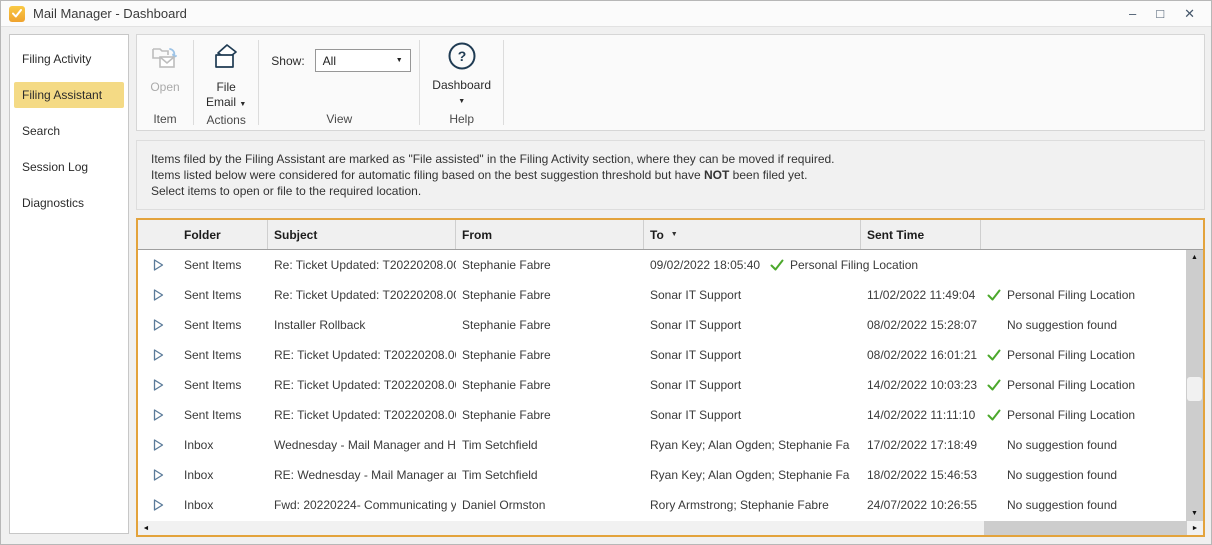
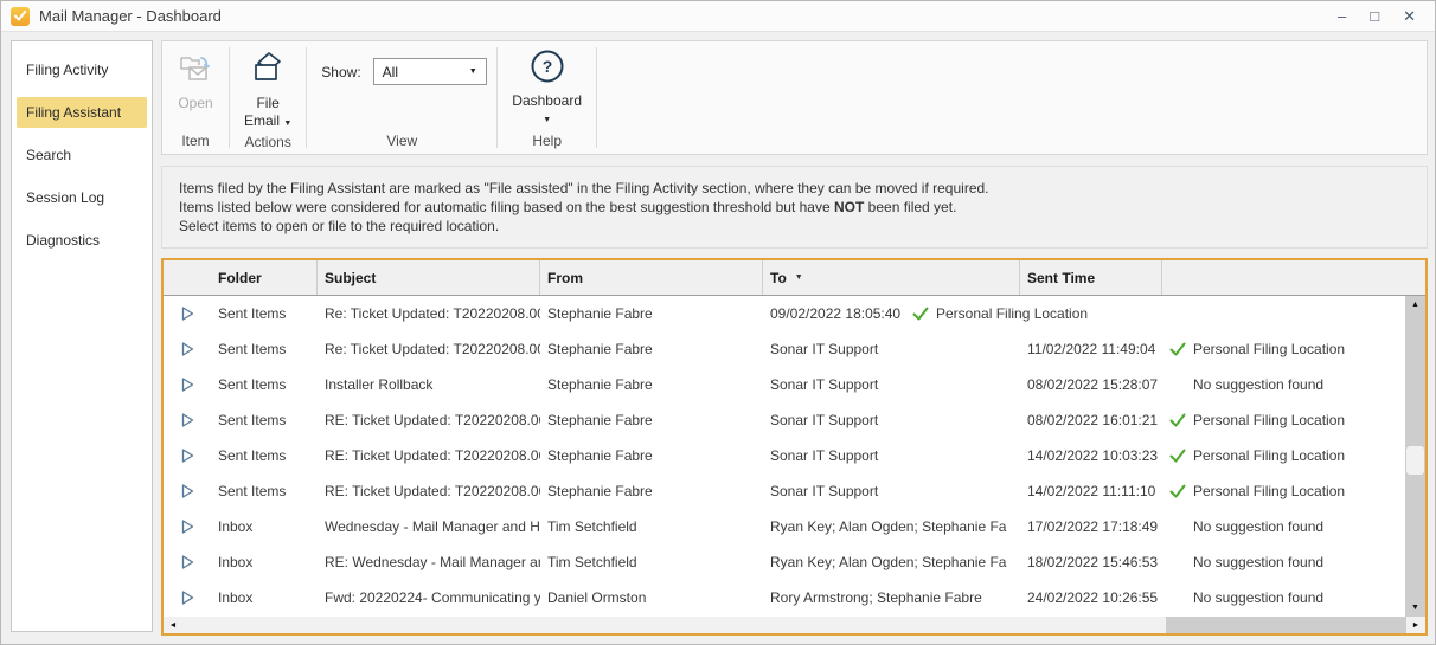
  Mail Manager - Dashboard
  –
  □
  ✕
  Filing Activity
  Filing Assistant
  Search
  Session Log
  Diagnostics
  Open
  Item
  File
  Email
  Actions
  Show:
  All
  View
  ?
  Dashboard
  Help
  Items filed by the Filing Assistant are marked as "File assisted" in the Filing Activity section, where they can be moved if required.
  Items listed below were considered for automatic filing based on the best suggestion threshold but have NOT been filed yet.
  Select items to open or file to the required location.
  Folder
  Subject
  From
  To
  Sent Time
  Sent Items
  Re: Ticket Updated: T20220208.0
  Stephanie Fabre
  09/02/2022 18:05:40
  Personal Filing Location
  Sent Items
  Re: Ticket Updated: T20220208.0
  Stephanie Fabre
  Sonar IT Support
  11/02/2022 11:49:04
  Personal Filing Location
  Sent Items
  Installer Rollback
  Stephanie Fabre
  Sonar IT Support
  08/02/2022 15:28:07
  No suggestion found
  Sent Items
  RE: Ticket Updated: T20220208.0
  Stephanie Fabre
  Sonar IT Support
  08/02/2022 16:01:21
  Personal Filing Location
  Sent Items
  RE: Ticket Updated: T20220208.0
  Stephanie Fabre
  Sonar IT Support
  14/02/2022 10:03:23
  Personal Filing Location
  Sent Items
  RE: Ticket Updated: T20220208.0
  Stephanie Fabre
  Sonar IT Support
  14/02/2022 11:11:10
  Personal Filing Location
  Inbox
  Wednesday - Mail Manager and H
  Tim Setchfield
  Ryan Key; Alan Ogden; Stephanie Fa
  17/02/2022 17:18:49
  No suggestion found
  Inbox
  RE: Wednesday - Mail Manager a
  Tim Setchfield
  Ryan Key; Alan Ogden; Stephanie Fa
  18/02/2022 15:46:53
  No suggestion found
  Inbox
  Fwd: 20220224- Communicating y
  Daniel Ormston
  Rory Armstrong; Stephanie Fabre
- 24/07/2022 10:26:55
+ 24/02/2022 10:26:55
  No suggestion found
